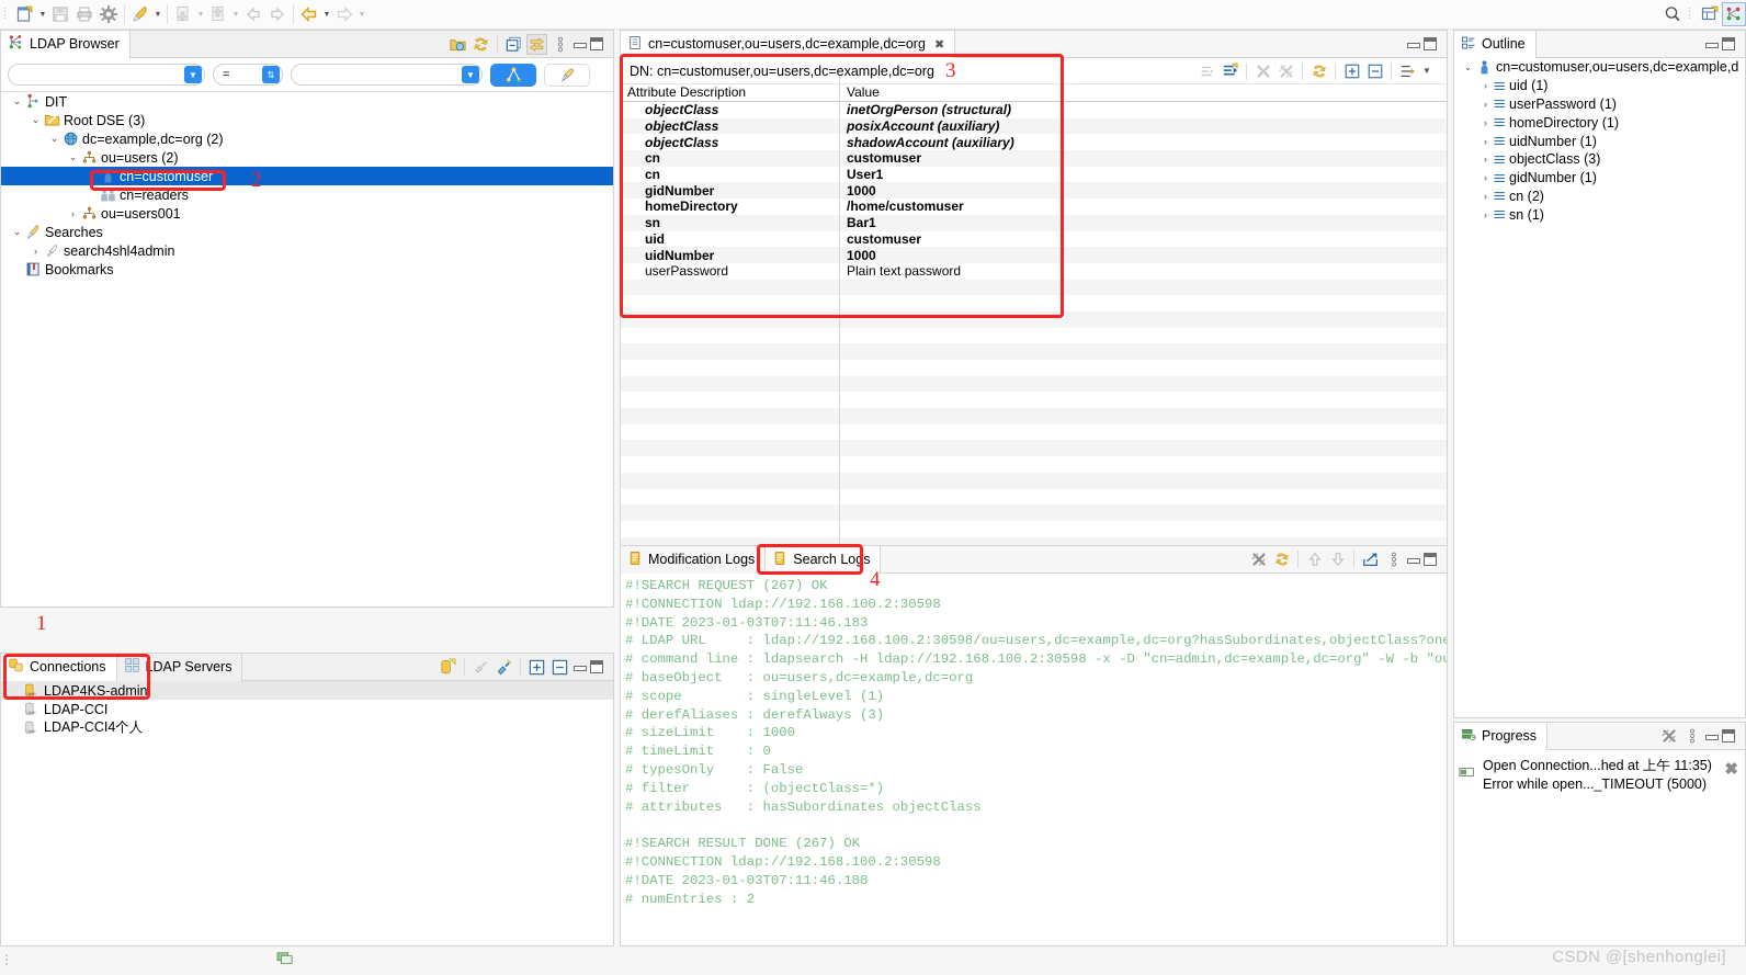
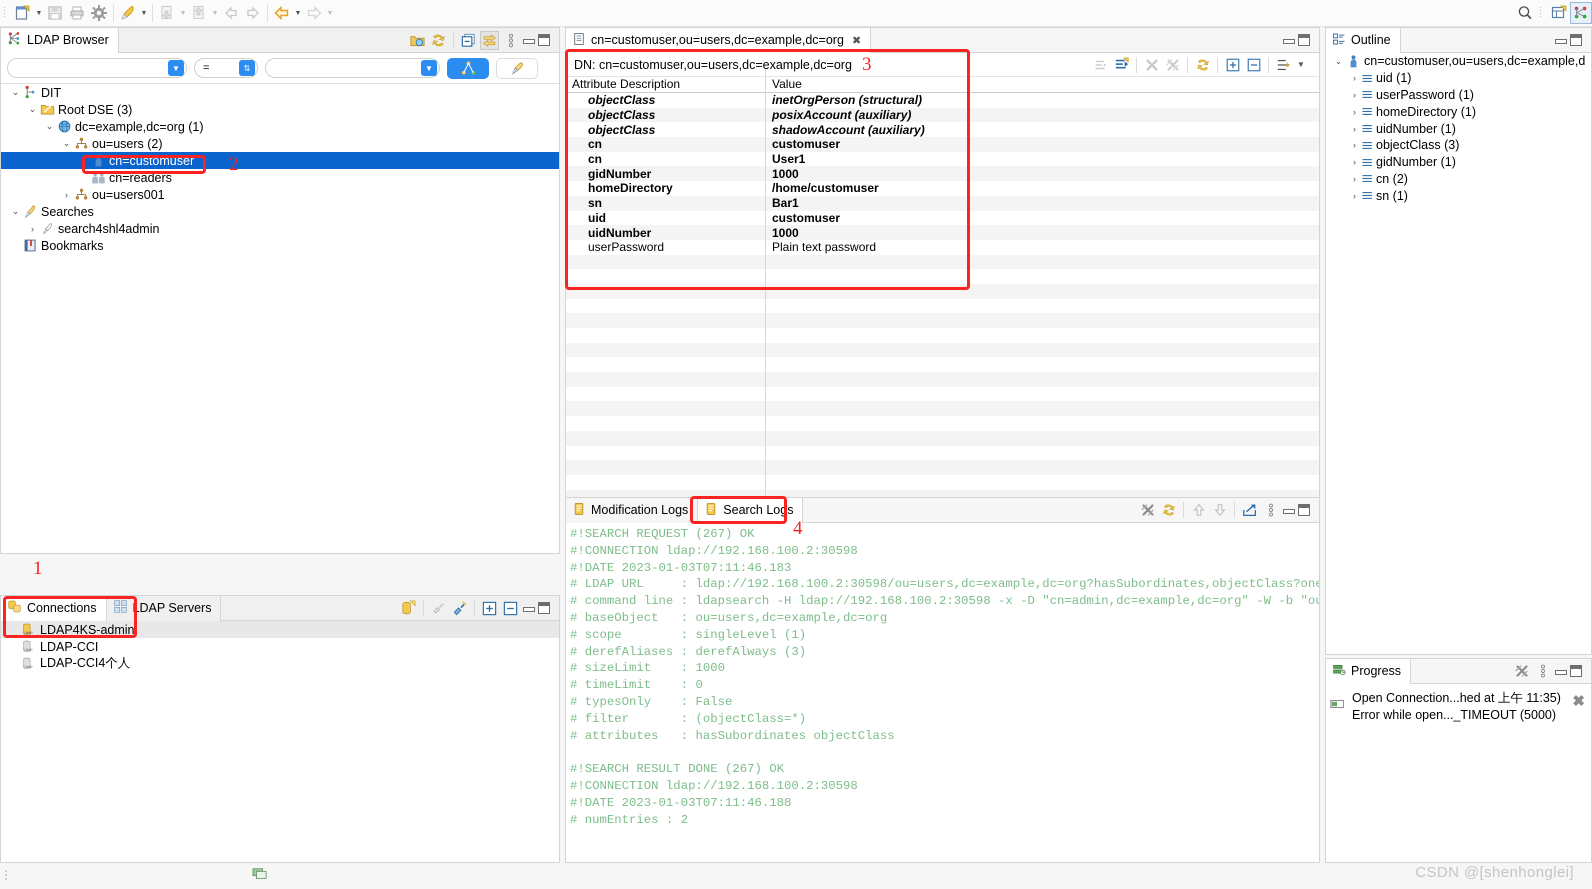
  LDAP Browser
  ▼
  =
  ⇅
  ▼
  ⌄
  DIT
  ⌄
  Root DSE (3)
  ⌄
- dc=example,dc=org (2)
+ dc=example,dc=org (1)
  ⌄
  ou=users (2)
  cn=customuser
  cn=readers
  ›
  ou=users001
  ⌄
  Searches
  ›
  search4shl4admin
  Bookmarks
  Connections
  LDAP Servers
  LDAP4KS-admin
  LDAP-CCI
  LDAP-CCI4个人
  cn=customuser,ou=users,dc=example,dc=org
  ✖
  DN: cn=customuser,ou=users,dc=example,dc=org
  ▼
  Attribute Description
  Value
  objectClass
  inetOrgPerson (structural)
  objectClass
  posixAccount (auxiliary)
  objectClass
  shadowAccount (auxiliary)
  cn
  customuser
  cn
  User1
  gidNumber
  1000
  homeDirectory
  /home/customuser
  sn
  Bar1
  uid
  customuser
  uidNumber
  1000
  userPassword
  Plain text password
  Modification Logs
  Search Logs
  #!SEARCH REQUEST (267) OK
  #!CONNECTION ldap://192.168.100.2:30598
  #!DATE 2023-01-03T07:11:46.183
  # LDAP URL : ldap://192.168.100.2:30598/ou=users,dc=example,dc=org?hasSubordinates,objectClass?on
  # command line : ldapsearch -H ldap://192.168.100.2:30598 -x -D "cn=admin,dc=example,dc=org" -W -b "o
  # baseObject : ou=users,dc=example,dc=org
  # scope : singleLevel (1)
  # derefAliases : derefAlways (3)
  # sizeLimit : 1000
  # timeLimit : 0
  # typesOnly : False
  # filter : (objectClass=*)
  # attributes : hasSubordinates objectClass
  #!SEARCH RESULT DONE (267) OK
  #!CONNECTION ldap://192.168.100.2:30598
  #!DATE 2023-01-03T07:11:46.188
  # numEntries : 2
  Outline
  ⌄
  cn=customuser,ou=users,dc=example,d
  ›
  uid (1)
  ›
  userPassword (1)
  ›
  homeDirectory (1)
  ›
  uidNumber (1)
  ›
  objectClass (3)
  ›
  gidNumber (1)
  ›
  cn (2)
  ›
  sn (1)
  Progress
  Open Connection...hed at 上午 11:35)
  Error while open..._TIMEOUT (5000)
  ✖
  CSDN @[shenhonglei]
  1
  2
  3
  4
